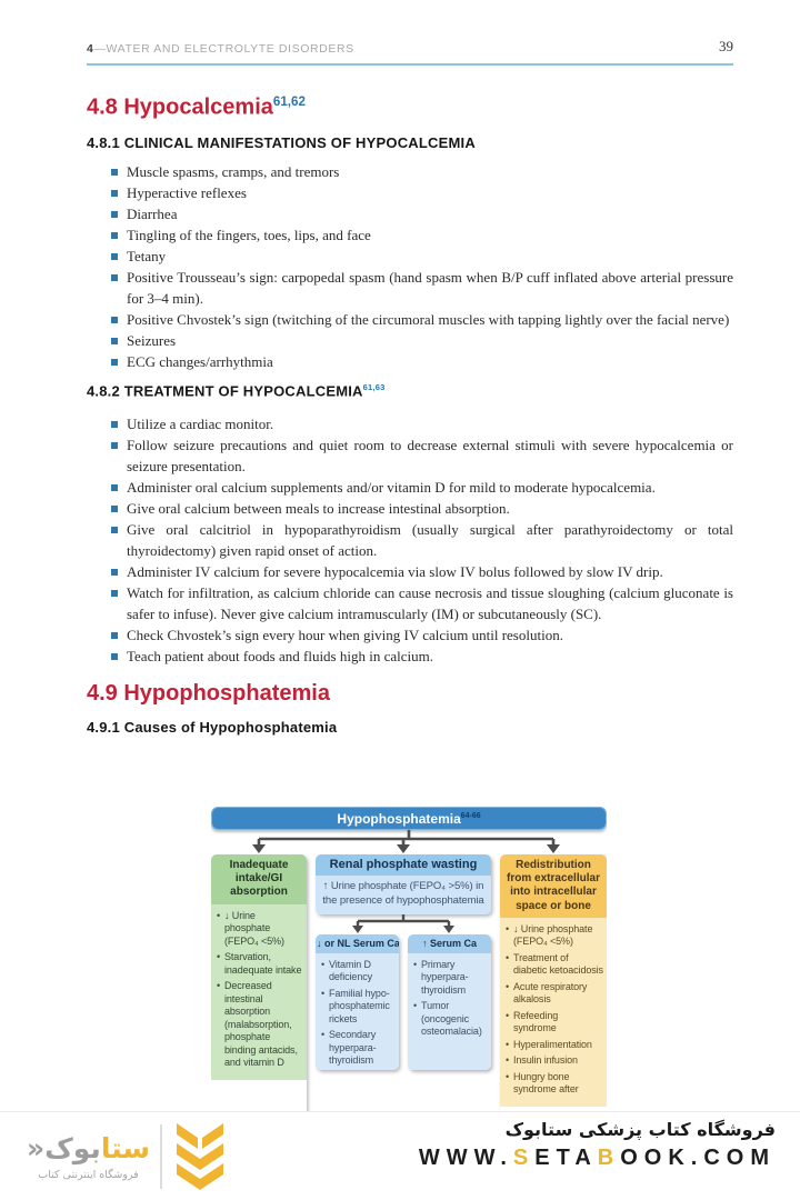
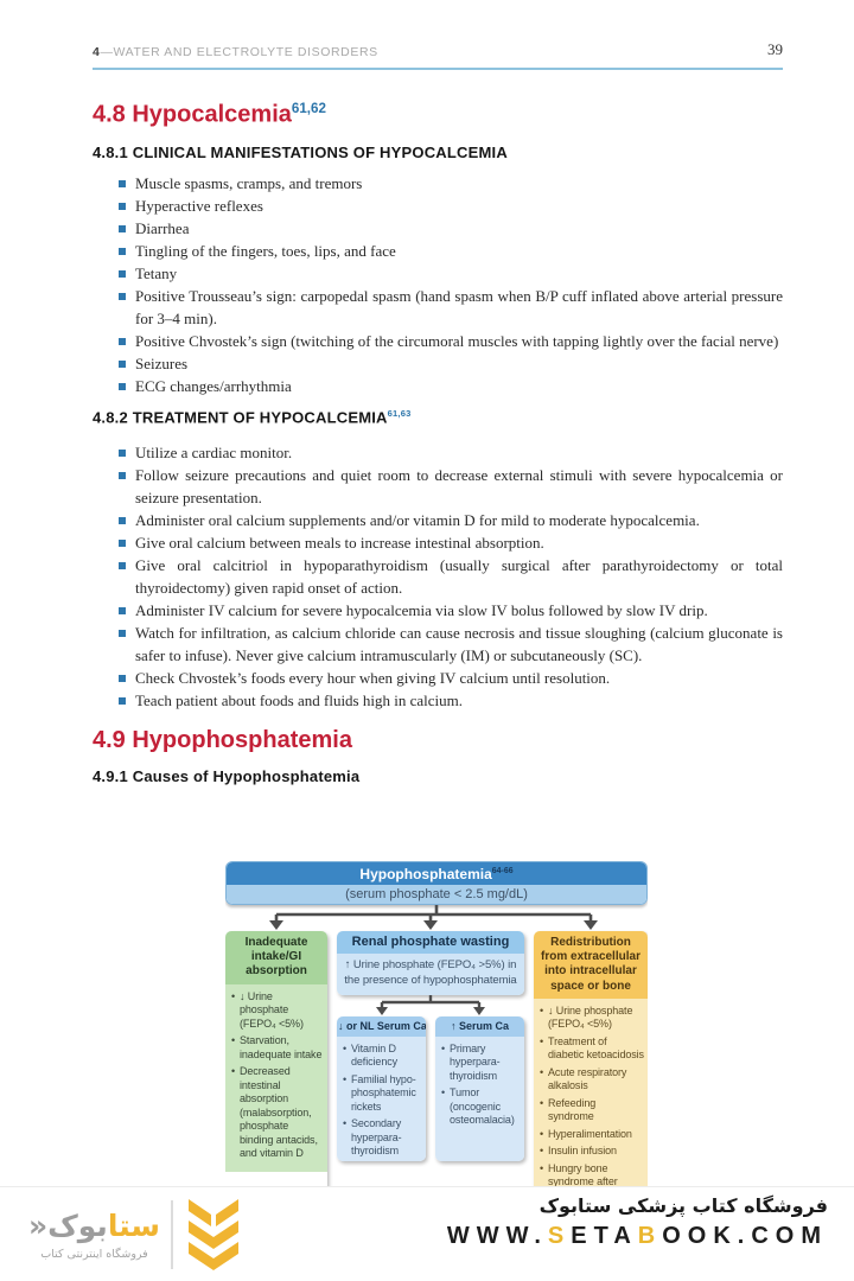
  4—WATER AND ELECTROLYTE DISORDERS
  39
  4.8 Hypocalcemia61,62
  4.8.1 CLINICAL MANIFESTATIONS OF HYPOCALCEMIA
  Muscle spasms, cramps, and tremors
  Hyperactive reflexes
  Diarrhea
  Tingling of the fingers, toes, lips, and face
  Tetany
  Positive Trousseau’s sign: carpopedal spasm (hand spasm when B/P cuff inflated above arterial pressure for 3–4 min).
  Positive Chvostek’s sign (twitching of the circumoral muscles with tapping lightly over the facial nerve)
  Seizures
  ECG changes/arrhythmia
  4.8.2 TREATMENT OF HYPOCALCEMIA61,63
  Utilize a cardiac monitor.
  Follow seizure precautions and quiet room to decrease external stimuli with severe hypocalcemia or seizure presentation.
  Administer oral calcium supplements and/or vitamin D for mild to moderate hypocalcemia.
  Give oral calcium between meals to increase intestinal absorption.
  Give oral calcitriol in hypoparathyroidism (usually surgical after parathyroidectomy or total thyroidectomy) given rapid onset of action.
  Administer IV calcium for severe hypocalcemia via slow IV bolus followed by slow IV drip.
  Watch for infiltration, as calcium chloride can cause necrosis and tissue sloughing (calcium gluconate is safer to infuse). Never give calcium intramuscularly (IM) or subcutaneously (SC).
- Check Chvostek’s sign every hour when giving IV calcium until resolution.
+ Check Chvostek’s foods every hour when giving IV calcium until resolution.
  Teach patient about foods and fluids high in calcium.
  4.9 Hypophosphatemia
  4.9.1 Causes of Hypophosphatemia
  Hypophosphatemia
+ (serum phosphate < 2.5 mg/dL)
  Inadequate intake/GI absorption
  ↓ Urine phosphate (FEPO₄ <5%)
  Starvation, inadequate intake
  Decreased intestinal absorption (malabsorption, phosphate binding antacids, and vitamin D
  Renal phosphate wasting
  ↑ Urine phosphate (FEPO₄ >5%) in the presence of hypophosphatemia
  ↓ or NL Serum Ca
  Vitamin D deficiency
  Familial hypo-phosphatemic rickets
  Secondary hyperpara-thyroidism
  ↑ Serum Ca
  Primary hyperpara-thyroidism
  Tumor (oncogenic osteomalacia)
  Redistribution from extracellular into intracellular space or bone
  ↓ Urine phosphate (FEPO₄ <5%)
  Treatment of diabetic ketoacidosis
  Acute respiratory alkalosis
  Refeeding syndrome
  Hyperalimentation
  Insulin infusion
  Hungry bone syndrome after
  ستابوک«
  فروشگاه اینترنتی کتاب
  فروشگاه کتاب پزشکی ستابوک
  WWW.SETABOOK.COM
